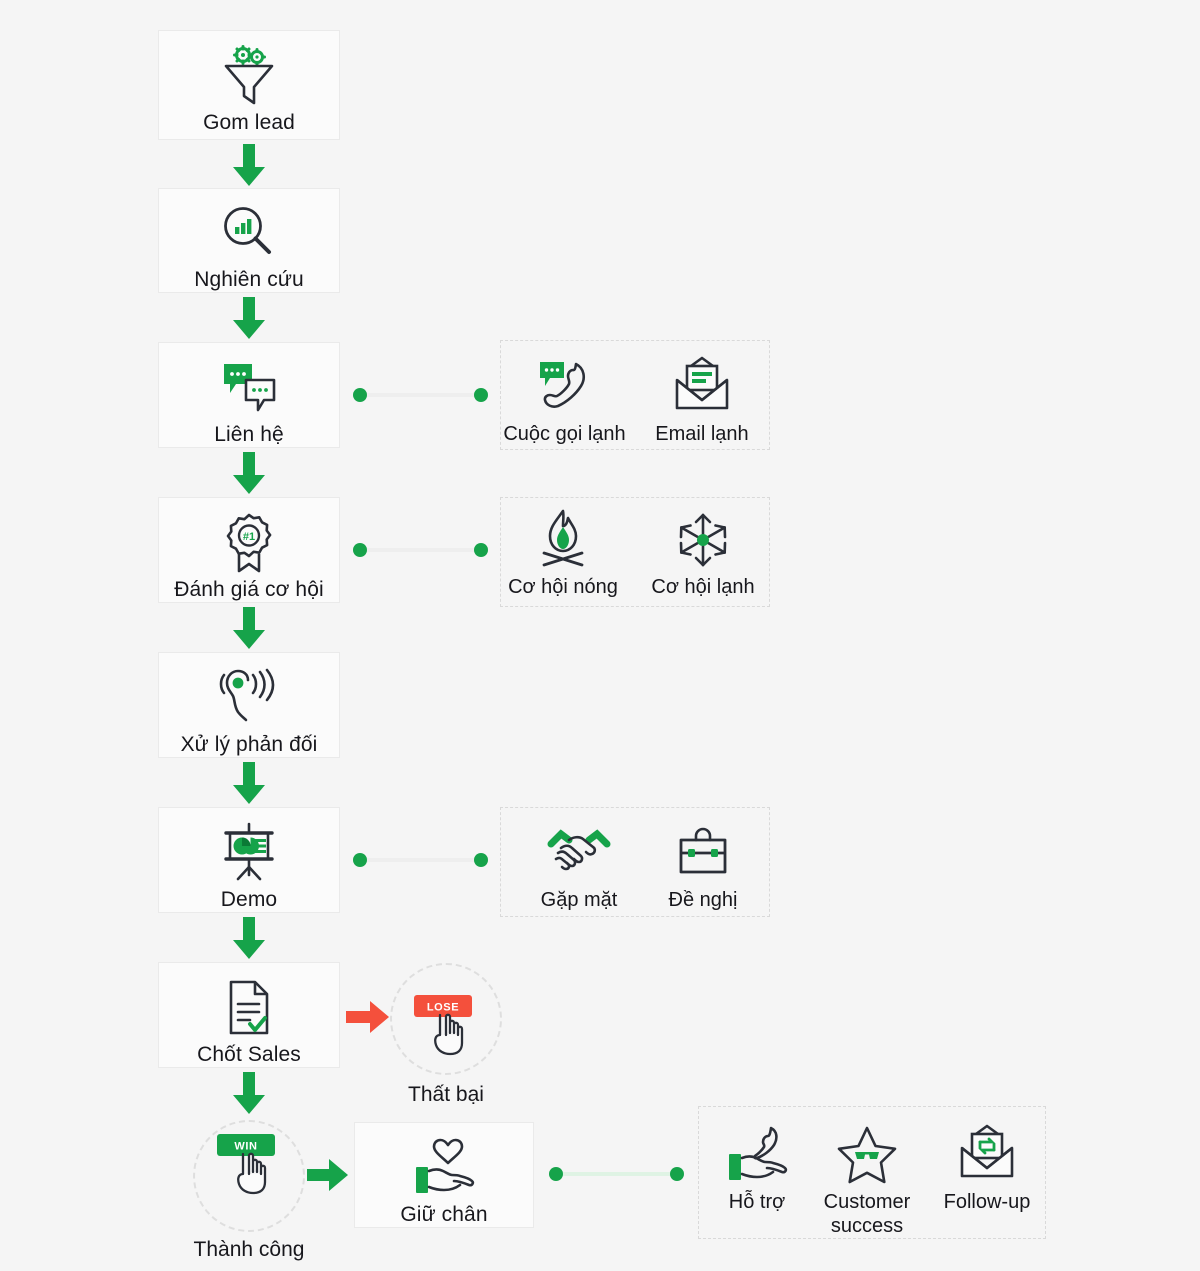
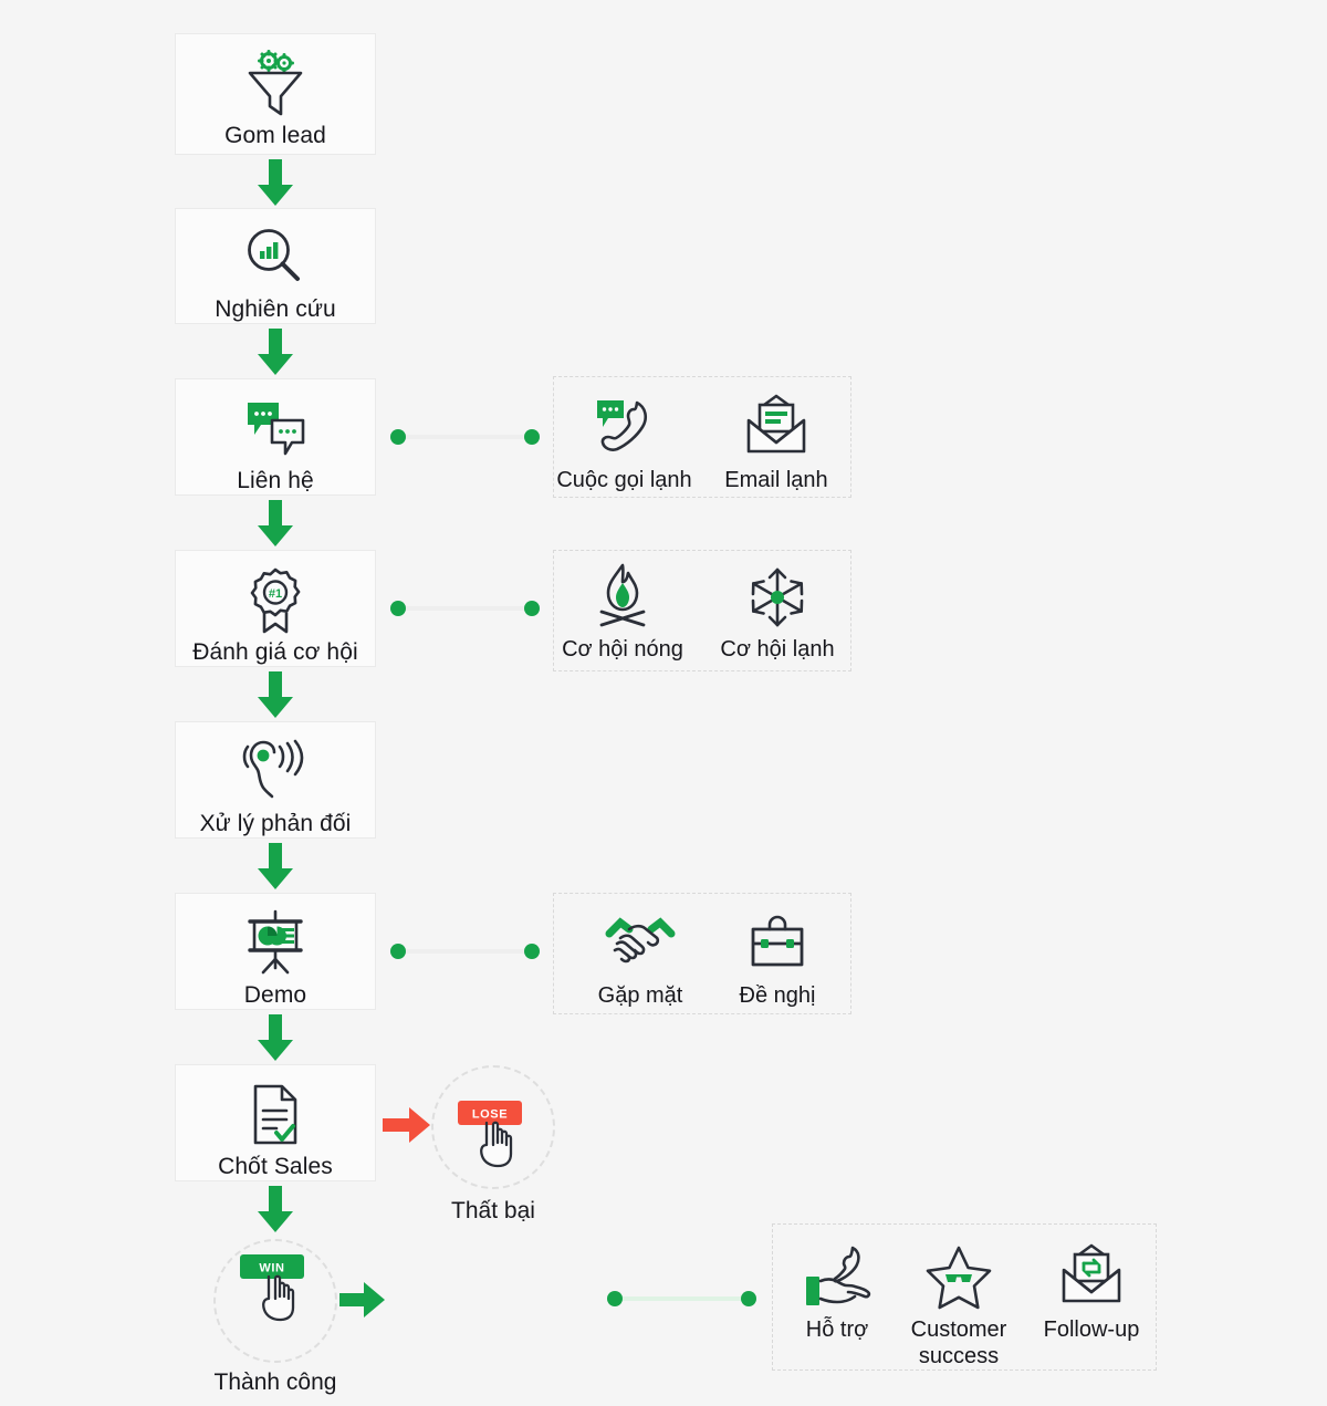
  Gom lead
  Nghiên cứu
  Liên hệ
  Cuộc gọi lạnh
  Email lạnh
  #1
  Đánh giá cơ hội
  Cơ hội nóng
  Cơ hội lạnh
  Xử lý phản đối
  Demo
  Gặp mặt
  Đề nghị
  Chốt Sales
  LOSE
  Thất bại
  WIN
  Thành công
- Giữ chân
  Hỗ trợ
  Customer success
  Follow-up
